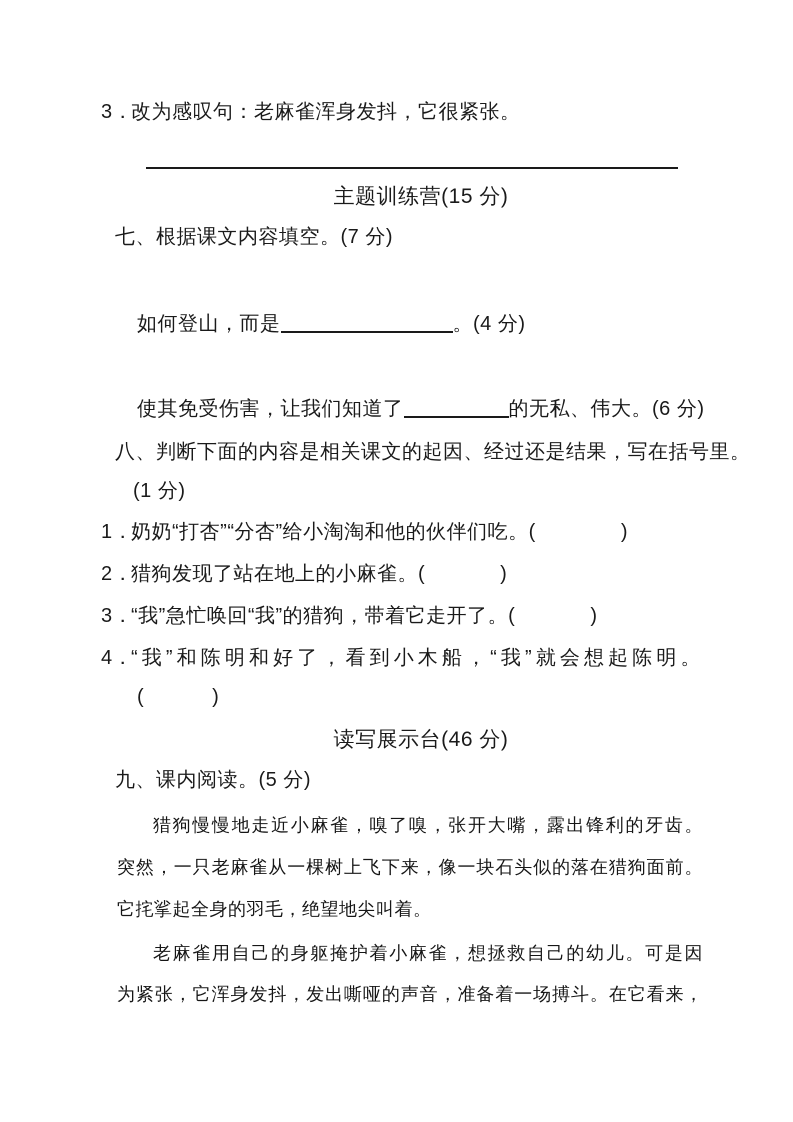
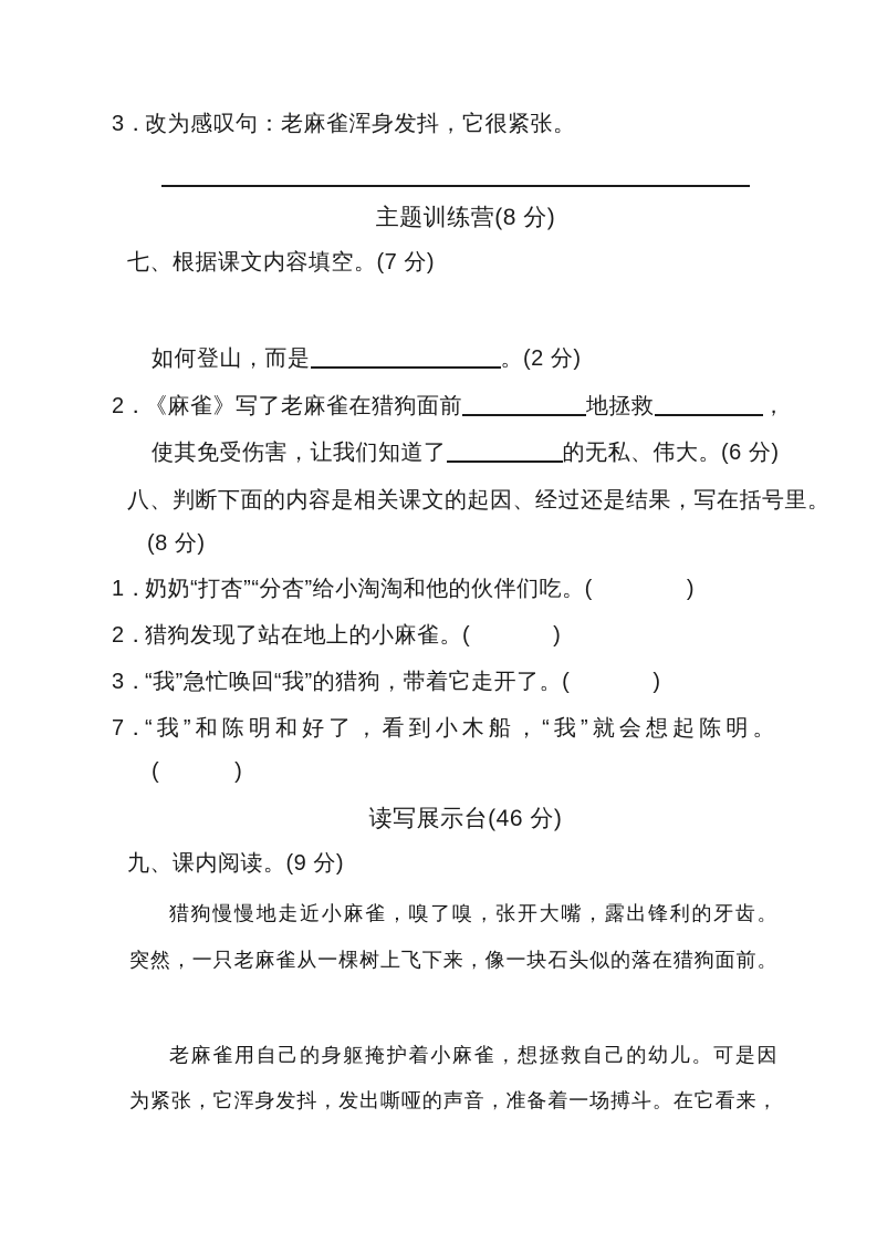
  3．改为感叹句：老麻雀浑身发抖，它很紧张。
- 主题训练营(15 分)
+ 主题训练营(8 分)
  七、根据课文内容填空。(7 分)
- 如何登山，而是 。(4 分)
+ 如何登山，而是 。(2 分)
+ 2．《麻雀》写了老麻雀在猎狗面前 地拯救 ，
  使其免受伤害，让我们知道了 的无私、伟大。(6 分)
  八、判断下面的内容是相关课文的起因、经过还是结果，写在括号里。
- (1 分)
+ (8 分)
  1．奶奶“打杏”“分杏”给小淘淘和他的伙伴们吃。( )
  2．猎狗发现了站在地上的小麻雀。( )
  3．“我”急忙唤回“我”的猎狗，带着它走开了。( )
- 4．“我”和陈明和好了，看到小木船，“我”就会想起陈明。
+ 7．“我”和陈明和好了，看到小木船，“我”就会想起陈明。
  ( )
  读写展示台(46 分)
- 九、课内阅读。(5 分)
+ 九、课内阅读。(9 分)
  猎狗慢慢地走近小麻雀，嗅了嗅，张开大嘴，露出锋利的牙齿。
  突然，一只老麻雀从一棵树上飞下来，像一块石头似的落在猎狗面前。
- 它挓挲起全身的羽毛，绝望地尖叫着。
  老麻雀用自己的身躯掩护着小麻雀，想拯救自己的幼儿。可是因
  为紧张，它浑身发抖，发出嘶哑的声音，准备着一场搏斗。在它看来，
